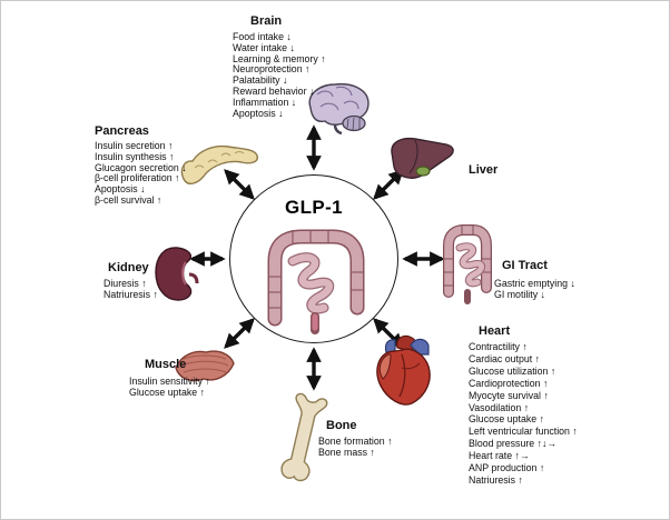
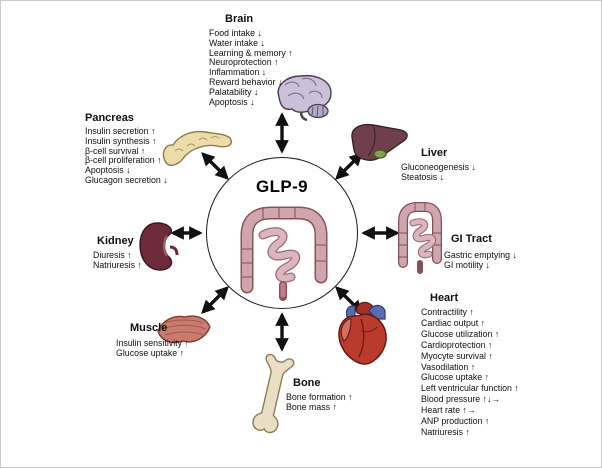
- GLP-1
+ GLP-9
  Brain
  Food intake ↓
  Water intake ↓
  Learning & memory ↑
  Neuroprotection ↑
- Palatability ↓
+ Inflammation ↓
  Reward behavior ↓
- Inflammation ↓
+ Palatability ↓
  Apoptosis ↓
  Pancreas
  Insulin secretion ↑
  Insulin synthesis ↑
- Glucagon secretion ↓
+ β-cell survival ↑
  β-cell proliferation ↑
  Apoptosis ↓
- β-cell survival ↑
+ Glucagon secretion ↓
  Liver
+ Gluconeogenesis ↓
+ Steatosis ↓
  Kidney
  Diuresis ↑
  Natriuresis ↑
  GI Tract
  Gastric emptying ↓
  GI motility ↓
  Muscle
  Insulin sensitivity ↑
  Glucose uptake ↑
  Heart
  Contractility ↑
  Cardiac output ↑
  Glucose utilization ↑
  Cardioprotection ↑
  Myocyte survival ↑
  Vasodilation ↑
  Glucose uptake ↑
  Left ventricular function ↑
  Blood pressure ↑↓→
  Heart rate ↑→
  ANP production ↑
  Natriuresis ↑
  Bone
  Bone formation ↑
  Bone mass ↑
